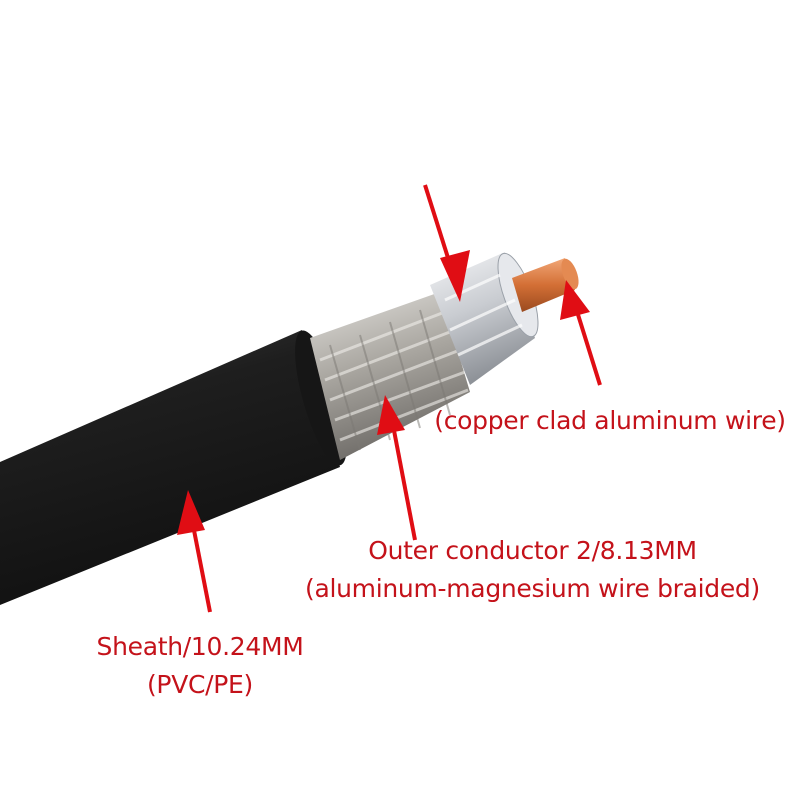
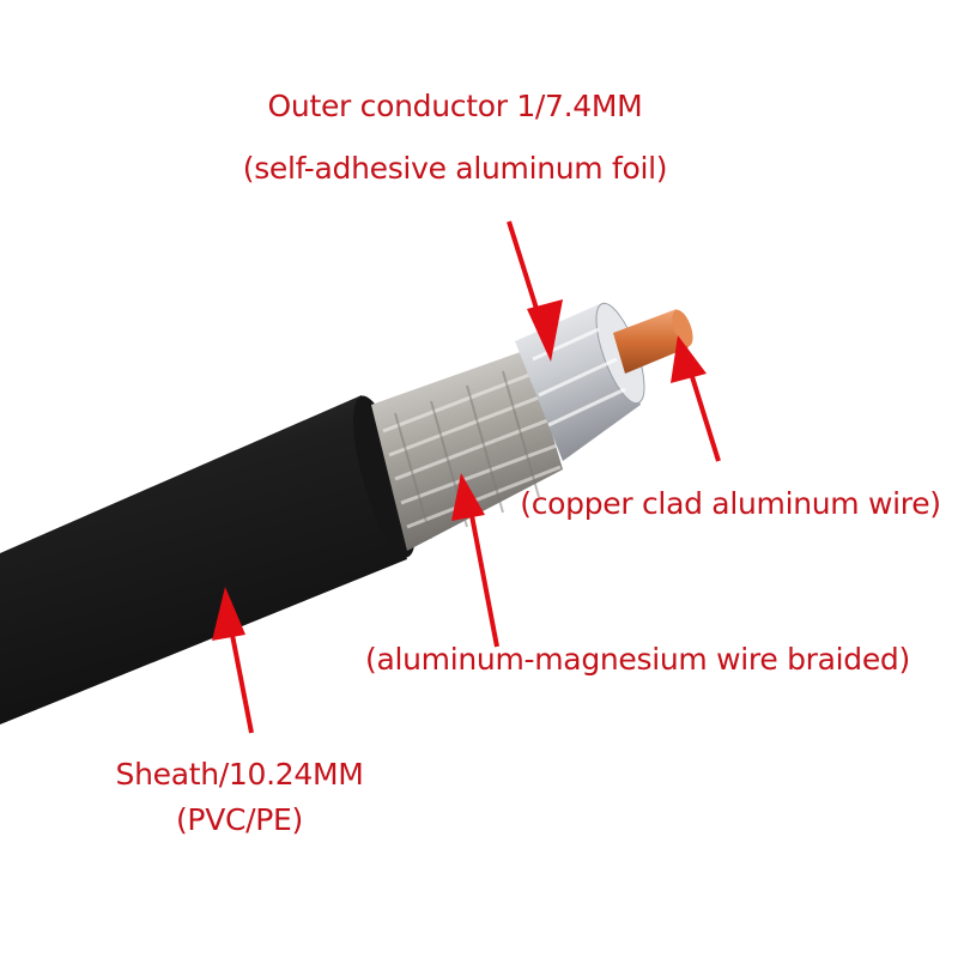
+ Outer conductor 1/7.4MM
+ (self-adhesive aluminum foil)
  (copper clad aluminum wire)
- Outer conductor 2/8.13MM
  (aluminum-magnesium wire braided)
  Sheath/10.24MM
  (PVC/PE)
